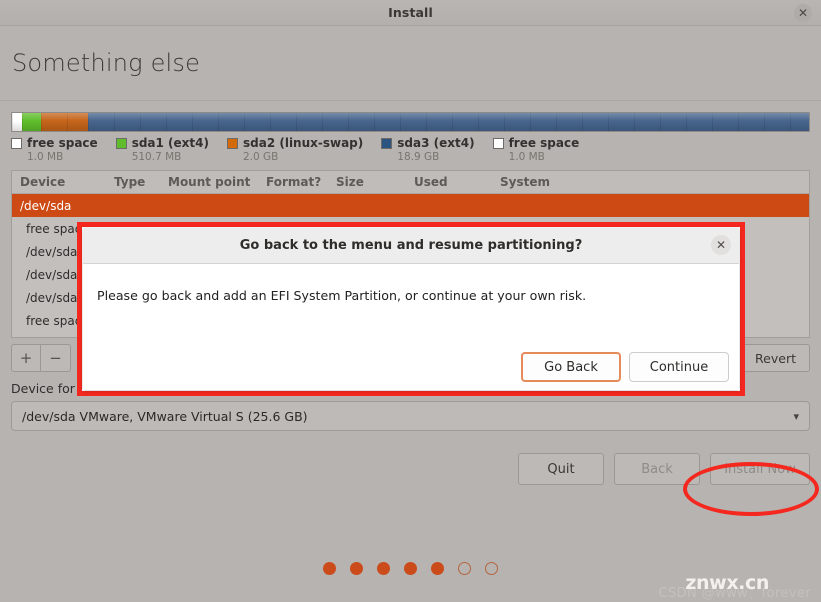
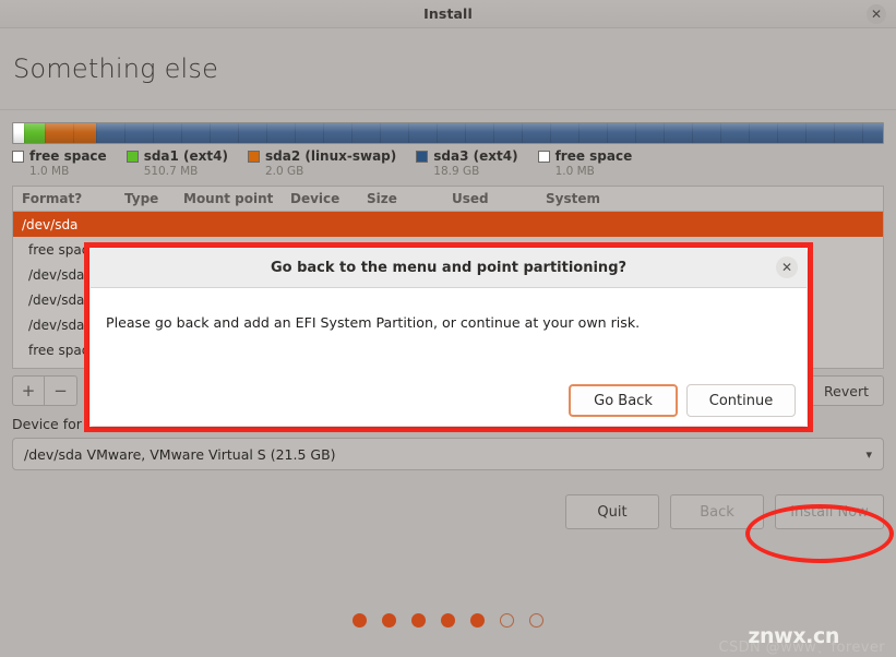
  Install
  ✕
  Something else
  free space
  1.0 MB
  sda1 (ext4)
  510.7 MB
  sda2 (linux-swap)
  2.0 GB
  sda3 (ext4)
  18.9 GB
  free space
  1.0 MB
- Device
+ Format?
  Type
  Mount point
- Format?
+ Device
  Size
  Used
  System
  /dev/sda
  free spa
  /dev/sda
  /dev/sda
  /dev/sda
  free spa
  +
  −
  Revert
- /dev/sda VMware, VMware Virtual S (25.6 GB)
+ /dev/sda VMware, VMware Virtual S (21.5 GB)
  ▾
  Quit
  Back
  Install Now
  CSDN @www、forever
  znwx.cn
- Go back to the menu and resume partitioning?
+ Go back to the menu and point partitioning?
  ✕
  Please go back and add an EFI System Partition, or continue at your own risk.
  Go Back
  Continue
